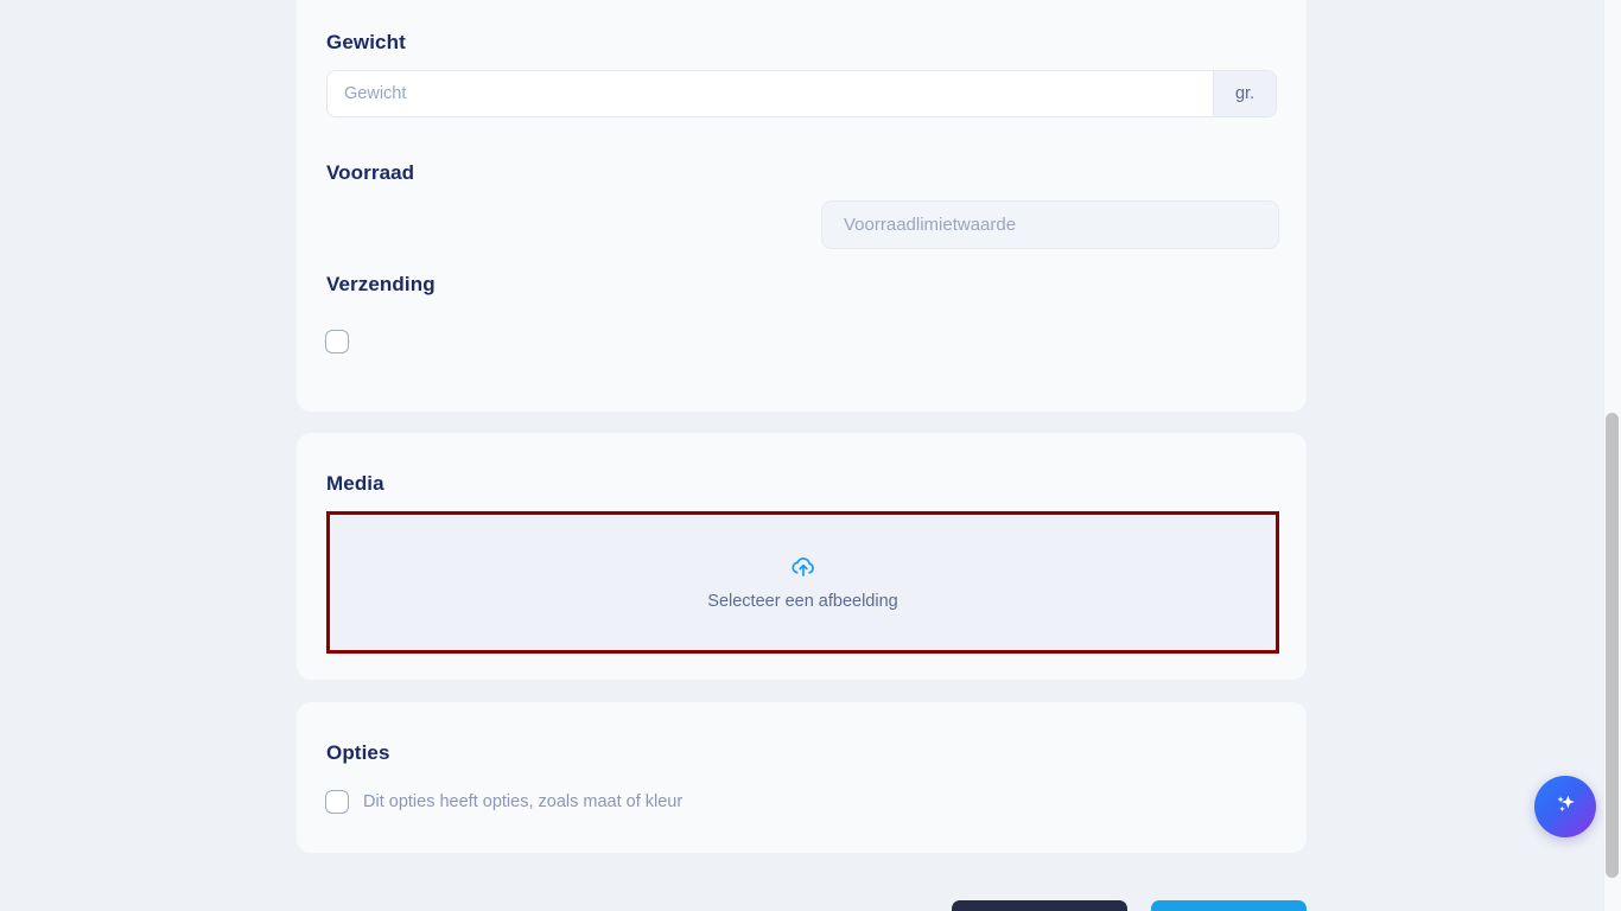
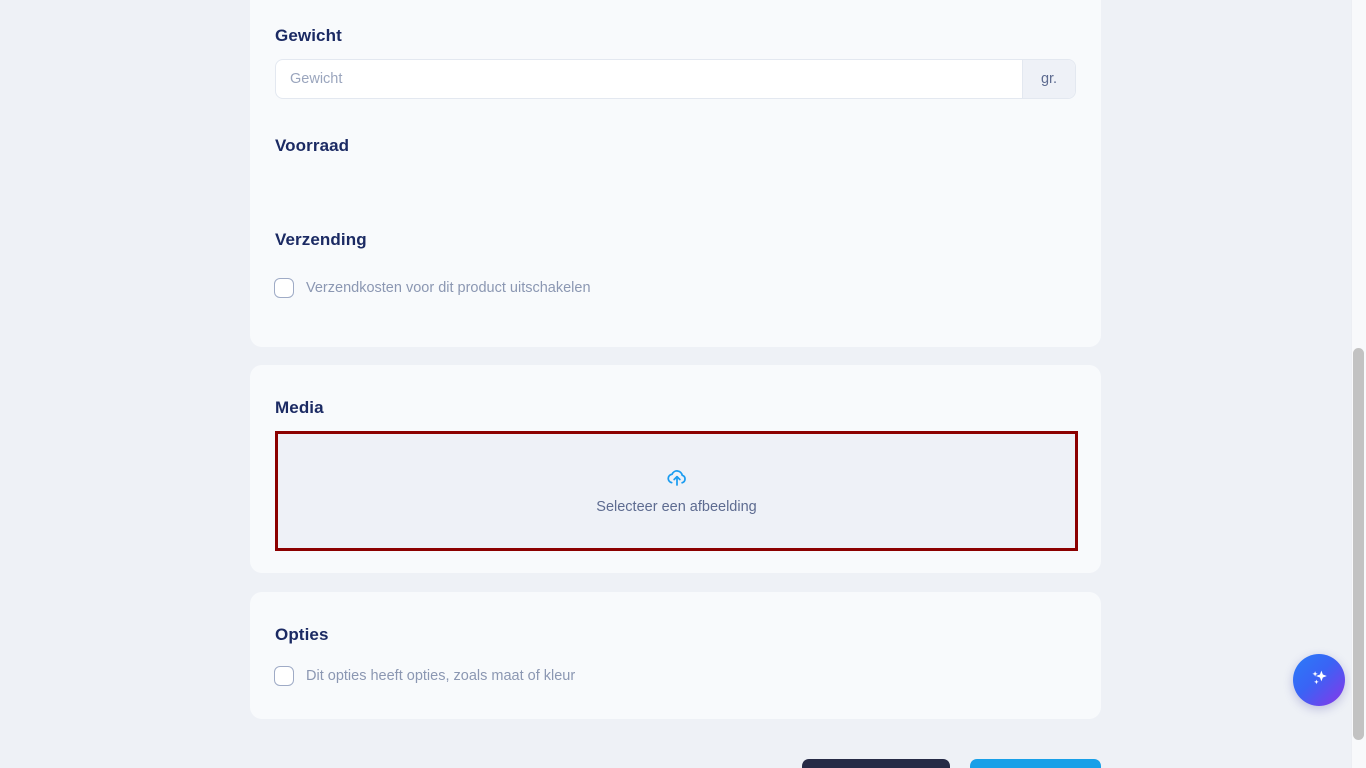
  Gewicht
  Gewicht
  gr.
  Voorraad
- Voorraadlimietwaarde
  Verzending
+ Verzendkosten voor dit product uitschakelen
  Media
  Selecteer een afbeelding
  Opties
  Dit opties heeft opties, zoals maat of kleur
